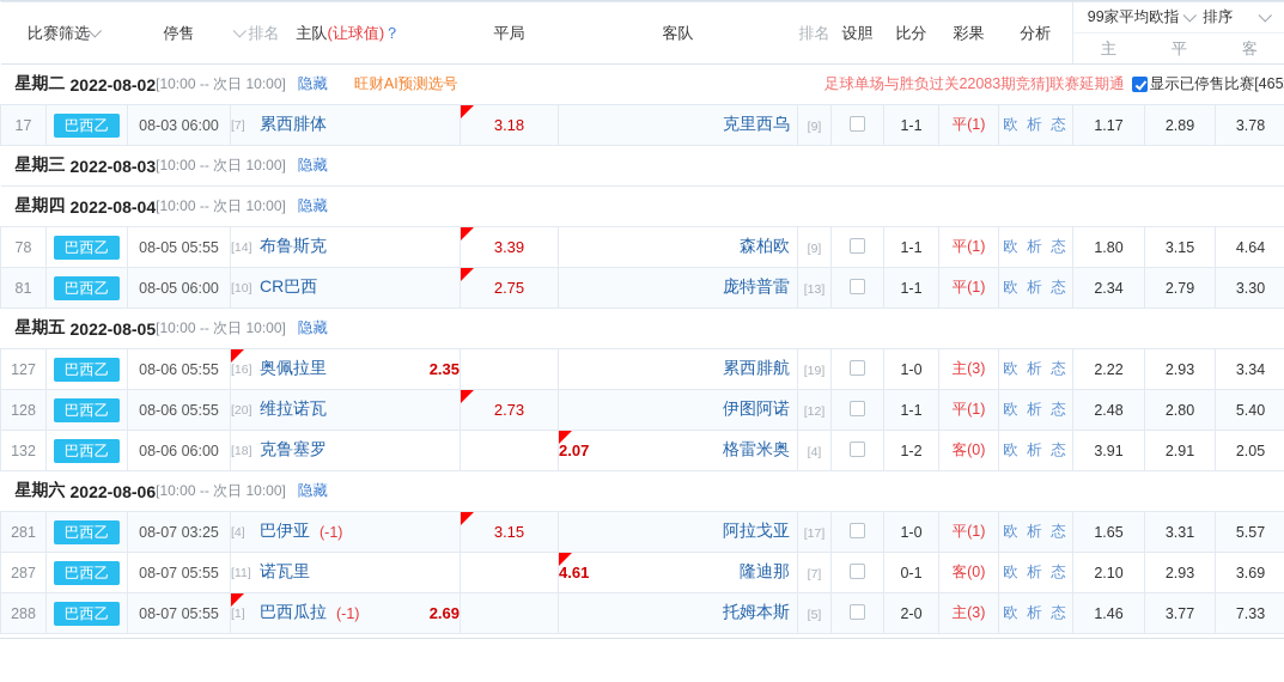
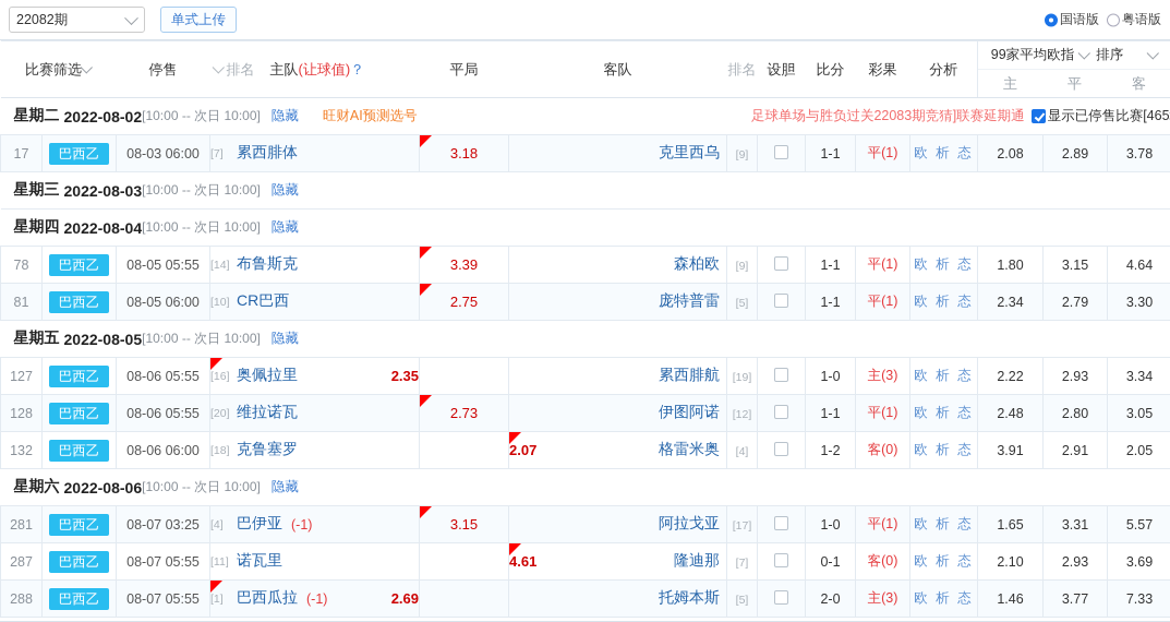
+ 22082期
+ 单式上传
+ 国语版
+ 粤语版
  比赛筛选	停售	排名 主队(让球值)？	平局	客队	排名	设胆	比分	彩果	分析	99家平均欧指 排序 主 平 客
  星期二 2022-08-02[10:00 -- 次日 10:00] 隐藏 旺财AI预测选号 足球单场与胜负过关22083期竞猜]联赛延期通 显示已停售比赛[465
- 17	巴西乙	08-03 06:00	[7] 累西腓体	3.18	克里西乌	[9]		1-1	平(1)	欧 析 态	1.17	2.89	3.78
+ 17	巴西乙	08-03 06:00	[7] 累西腓体	3.18	克里西乌	[9]		1-1	平(1)	欧 析 态	2.08	2.89	3.78
  星期三 2022-08-03[10:00 -- 次日 10:00] 隐藏
  星期四 2022-08-04[10:00 -- 次日 10:00] 隐藏
  78	巴西乙	08-05 05:55	[14] 布鲁斯克	3.39	森柏欧	[9]		1-1	平(1)	欧 析 态	1.80	3.15	4.64
- 81	巴西乙	08-05 06:00	[10] CR巴西	2.75	庞特普雷	[13]		1-1	平(1)	欧 析 态	2.34	2.79	3.30
+ 81	巴西乙	08-05 06:00	[10] CR巴西	2.75	庞特普雷	[5]		1-1	平(1)	欧 析 态	2.34	2.79	3.30
  星期五 2022-08-05[10:00 -- 次日 10:00] 隐藏
  127	巴西乙	08-06 05:55	[16] 奥佩拉里 2.35		累西腓航	[19]		1-0	主(3)	欧 析 态	2.22	2.93	3.34
- 128	巴西乙	08-06 05:55	[20] 维拉诺瓦	2.73	伊图阿诺	[12]		1-1	平(1)	欧 析 态	2.48	2.80	5.40
+ 128	巴西乙	08-06 05:55	[20] 维拉诺瓦	2.73	伊图阿诺	[12]		1-1	平(1)	欧 析 态	2.48	2.80	3.05
  132	巴西乙	08-06 06:00	[18] 克鲁塞罗		2.07 格雷米奥	[4]		1-2	客(0)	欧 析 态	3.91	2.91	2.05
  星期六 2022-08-06[10:00 -- 次日 10:00] 隐藏
  281	巴西乙	08-07 03:25	[4] 巴伊亚 (-1)	3.15	阿拉戈亚	[17]		1-0	平(1)	欧 析 态	1.65	3.31	5.57
  287	巴西乙	08-07 05:55	[11] 诺瓦里		4.61 隆迪那	[7]		0-1	客(0)	欧 析 态	2.10	2.93	3.69
  288	巴西乙	08-07 05:55	[1] 巴西瓜拉 (-1) 2.69		托姆本斯	[5]		2-0	主(3)	欧 析 态	1.46	3.77	7.33
